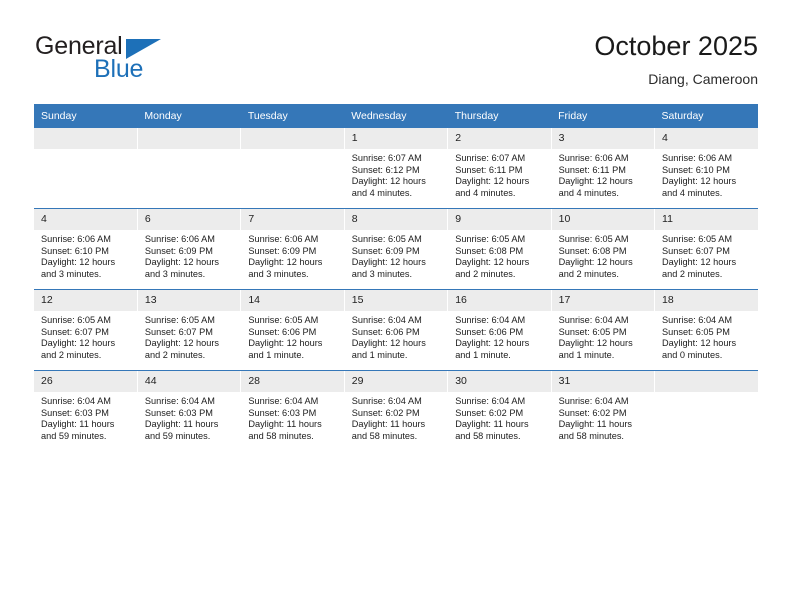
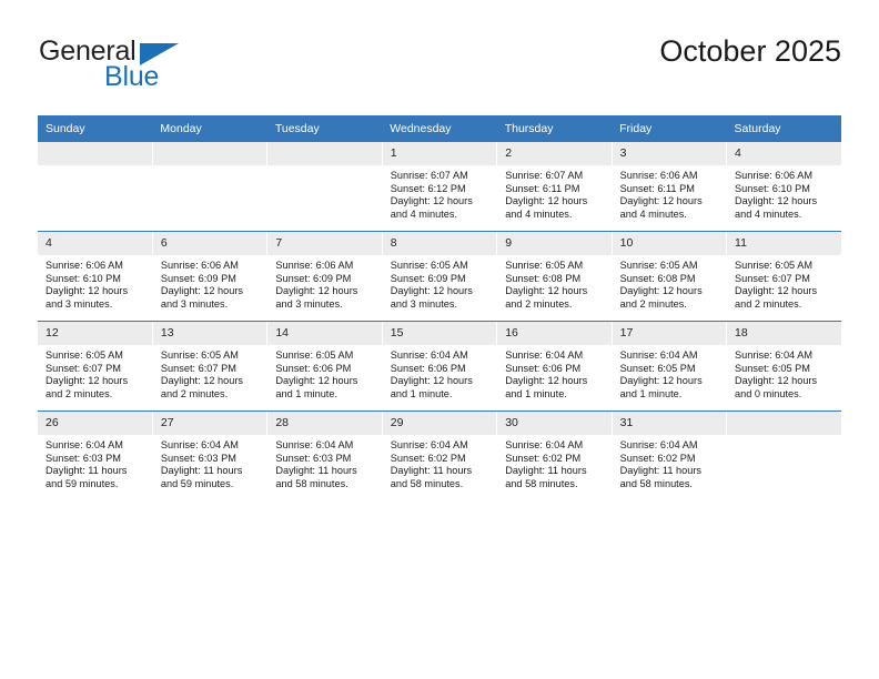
  General
  Blue
  October 2025
- Diang, Cameroon
  Sunday	Monday	Tuesday	Wednesday	Thursday	Friday	Saturday
  			1Sunrise: 6:07 AMSunset: 6:12 PMDaylight: 12 hoursand 4 minutes.	2Sunrise: 6:07 AMSunset: 6:11 PMDaylight: 12 hoursand 4 minutes.	3Sunrise: 6:06 AMSunset: 6:11 PMDaylight: 12 hoursand 4 minutes.	4Sunrise: 6:06 AMSunset: 6:10 PMDaylight: 12 hoursand 4 minutes.
  4Sunrise: 6:06 AMSunset: 6:10 PMDaylight: 12 hoursand 3 minutes.	6Sunrise: 6:06 AMSunset: 6:09 PMDaylight: 12 hoursand 3 minutes.	7Sunrise: 6:06 AMSunset: 6:09 PMDaylight: 12 hoursand 3 minutes.	8Sunrise: 6:05 AMSunset: 6:09 PMDaylight: 12 hoursand 3 minutes.	9Sunrise: 6:05 AMSunset: 6:08 PMDaylight: 12 hoursand 2 minutes.	10Sunrise: 6:05 AMSunset: 6:08 PMDaylight: 12 hoursand 2 minutes.	11Sunrise: 6:05 AMSunset: 6:07 PMDaylight: 12 hoursand 2 minutes.
  12Sunrise: 6:05 AMSunset: 6:07 PMDaylight: 12 hoursand 2 minutes.	13Sunrise: 6:05 AMSunset: 6:07 PMDaylight: 12 hoursand 2 minutes.	14Sunrise: 6:05 AMSunset: 6:06 PMDaylight: 12 hoursand 1 minute.	15Sunrise: 6:04 AMSunset: 6:06 PMDaylight: 12 hoursand 1 minute.	16Sunrise: 6:04 AMSunset: 6:06 PMDaylight: 12 hoursand 1 minute.	17Sunrise: 6:04 AMSunset: 6:05 PMDaylight: 12 hoursand 1 minute.	18Sunrise: 6:04 AMSunset: 6:05 PMDaylight: 12 hoursand 0 minutes.
- 26Sunrise: 6:04 AMSunset: 6:03 PMDaylight: 11 hoursand 59 minutes.	44Sunrise: 6:04 AMSunset: 6:03 PMDaylight: 11 hoursand 59 minutes.	28Sunrise: 6:04 AMSunset: 6:03 PMDaylight: 11 hoursand 58 minutes.	29Sunrise: 6:04 AMSunset: 6:02 PMDaylight: 11 hoursand 58 minutes.	30Sunrise: 6:04 AMSunset: 6:02 PMDaylight: 11 hoursand 58 minutes.	31Sunrise: 6:04 AMSunset: 6:02 PMDaylight: 11 hoursand 58 minutes.
+ 26Sunrise: 6:04 AMSunset: 6:03 PMDaylight: 11 hoursand 59 minutes.	27Sunrise: 6:04 AMSunset: 6:03 PMDaylight: 11 hoursand 59 minutes.	28Sunrise: 6:04 AMSunset: 6:03 PMDaylight: 11 hoursand 58 minutes.	29Sunrise: 6:04 AMSunset: 6:02 PMDaylight: 11 hoursand 58 minutes.	30Sunrise: 6:04 AMSunset: 6:02 PMDaylight: 11 hoursand 58 minutes.	31Sunrise: 6:04 AMSunset: 6:02 PMDaylight: 11 hoursand 58 minutes.
